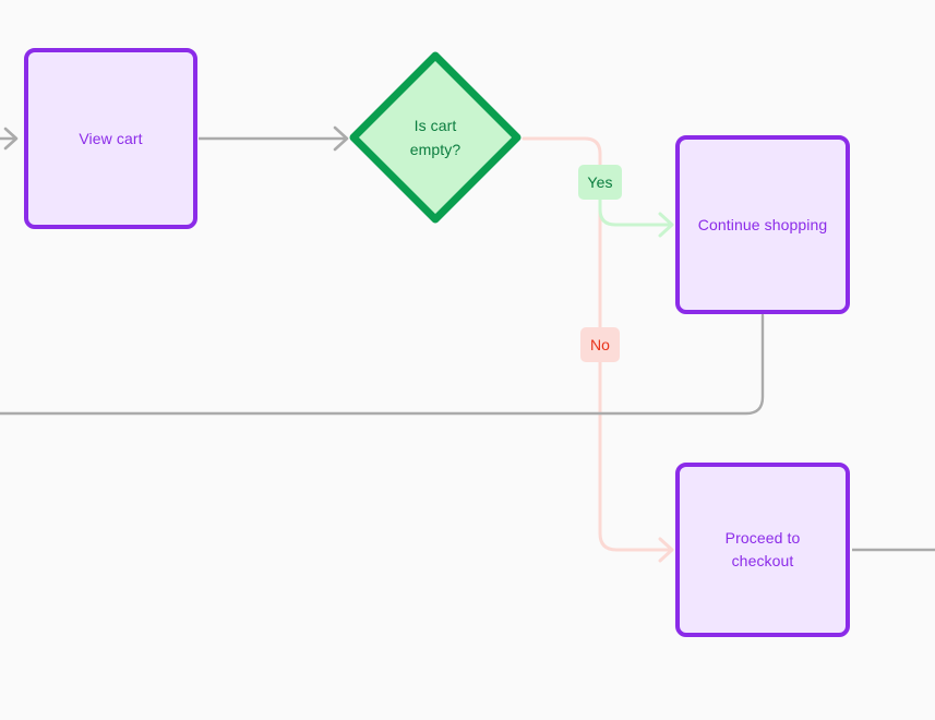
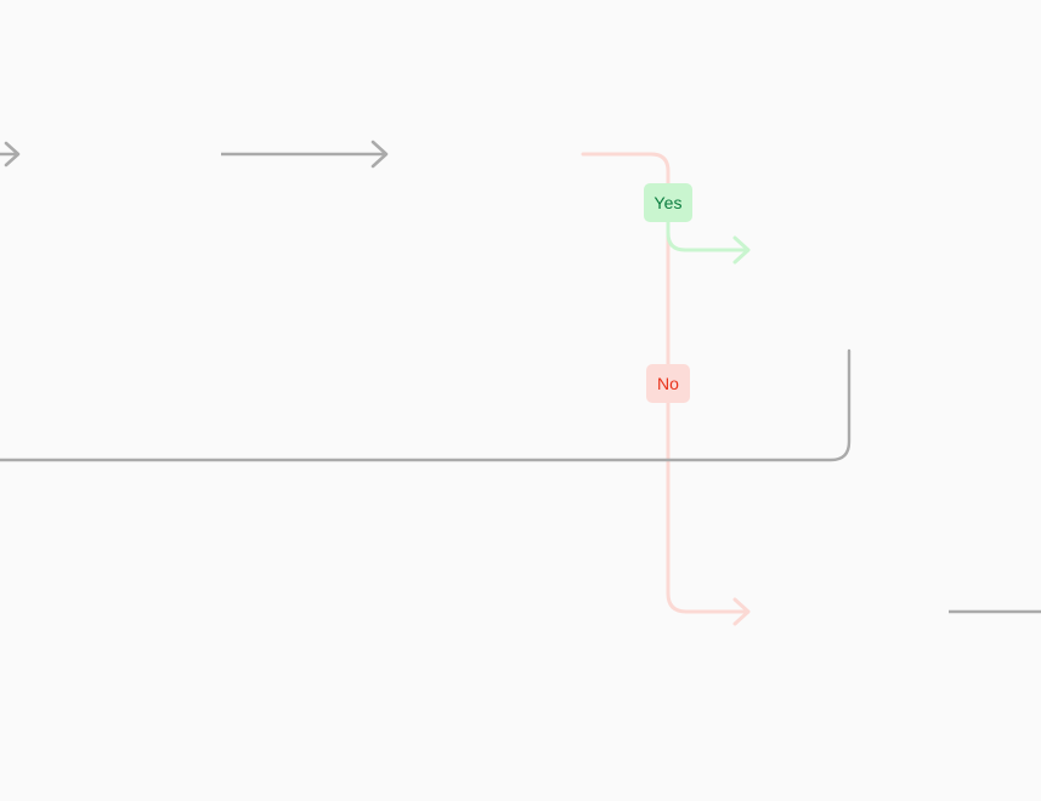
- View cart
- Is cart
- empty?
- Continue shopping
- Proceed to
- checkout
  Yes
  No
